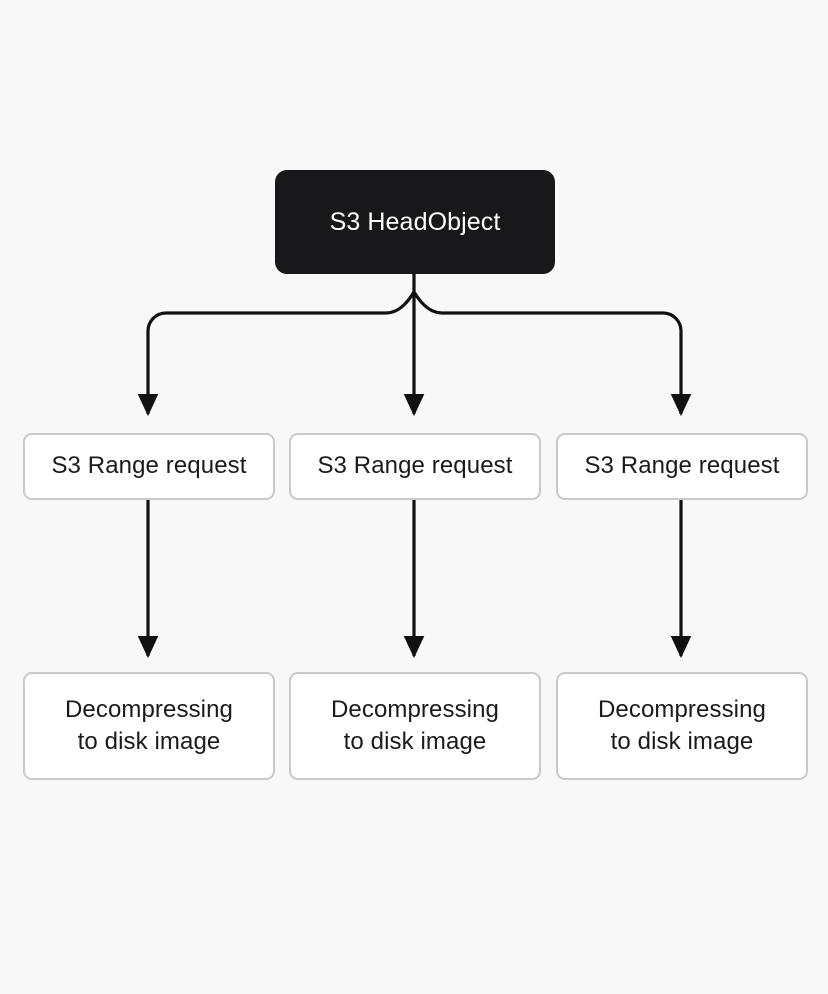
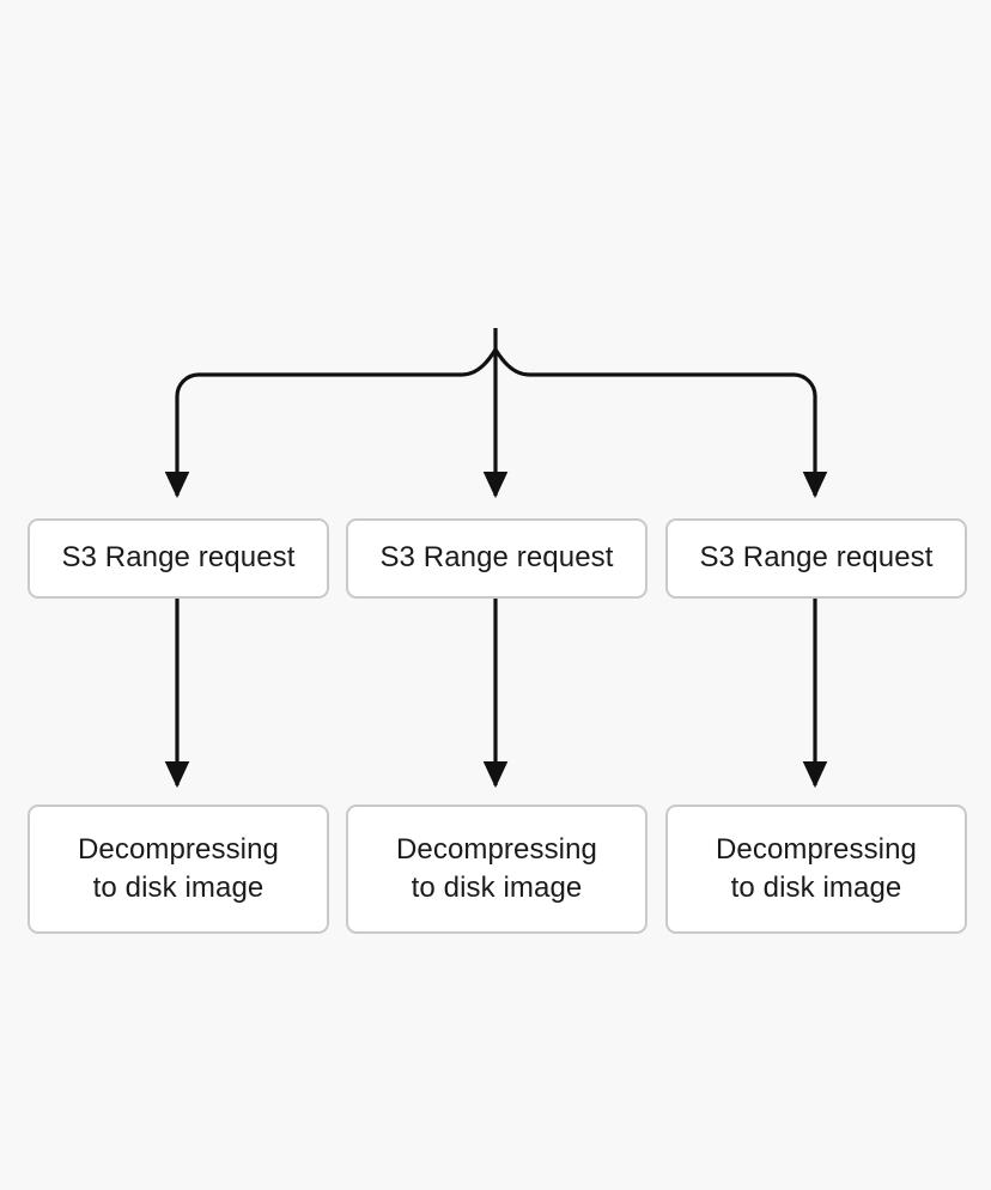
- S3 HeadObject
  S3 Range request
  S3 Range request
  S3 Range request
  Decompressing
  to disk image
  Decompressing
  to disk image
  Decompressing
  to disk image
